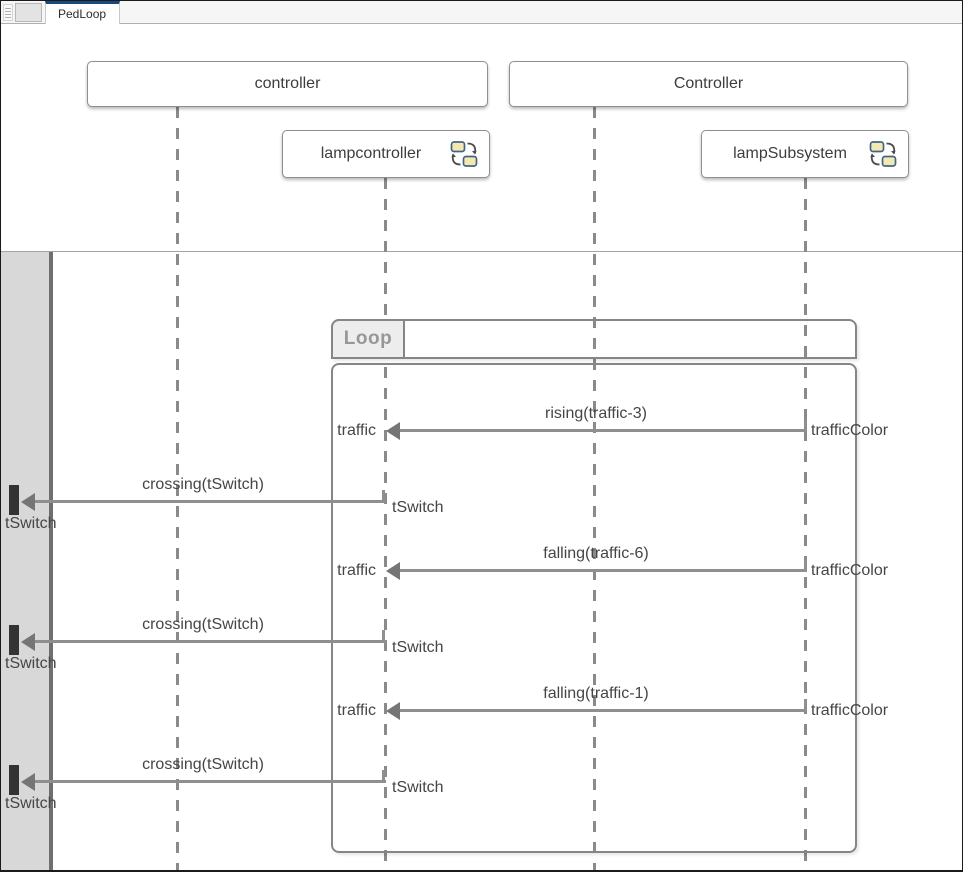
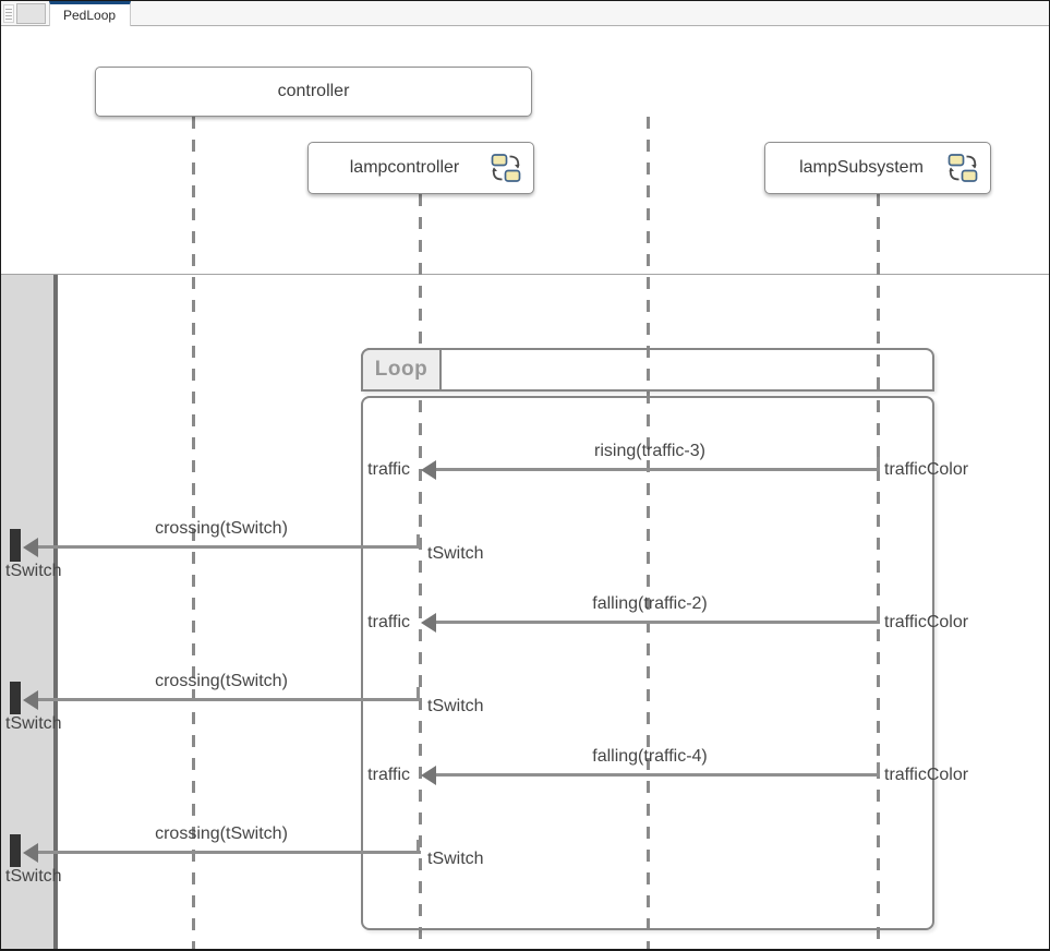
  PedLoop
  controller
- Controller
  lampcontroller
  lampSubsystem
  Loop
  rising(traffic-3)
  trafficColor
  traffic
  crossing(tSwitch)
  tSwitch
  tSwitch
- falling(traffic-6)
+ falling(traffic-2)
  trafficColor
  traffic
  crossing(tSwitch)
  tSwitch
  tSwitch
- falling(traffic-1)
+ falling(traffic-4)
  trafficColor
  traffic
  crossing(tSwitch)
  tSwitch
  tSwitch
